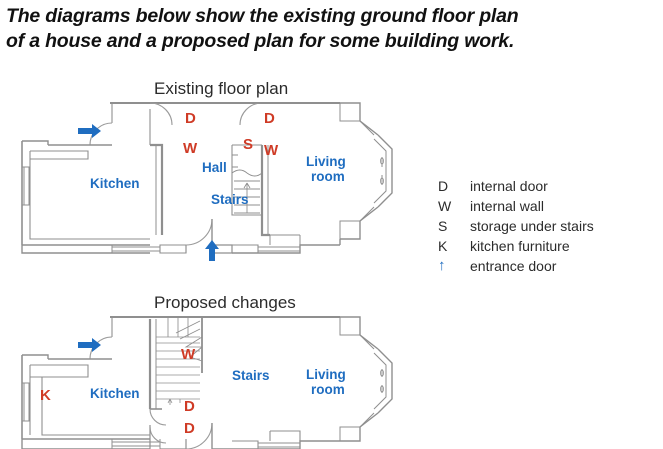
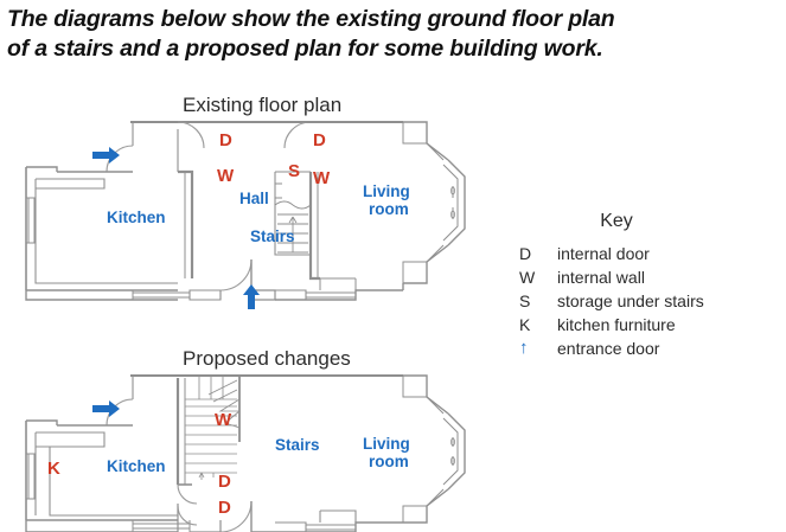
  The diagrams below show the existing ground floor plan
- of a house and a proposed plan for some building work.
+ of a stairs and a proposed plan for some building work.
  Existing floor plan
  Proposed changes
  Kitchen
  Hall
  Stairs
  Living
  room
  D
  D
  W
  W
  S
  Kitchen
  Stairs
  Living
  room
  W
  D
  D
  K
+ Key
  D
  internal door
  W
  internal wall
  S
  storage under stairs
  K
  kitchen furniture
  ↑
  entrance door
